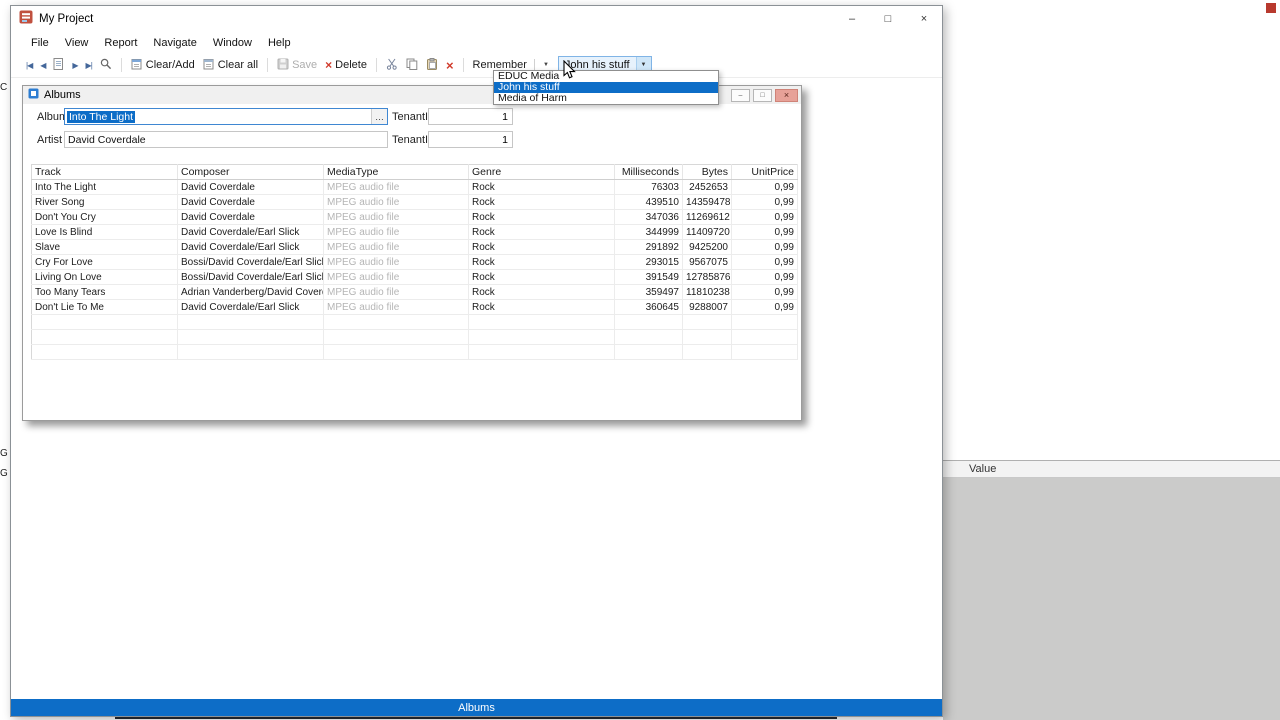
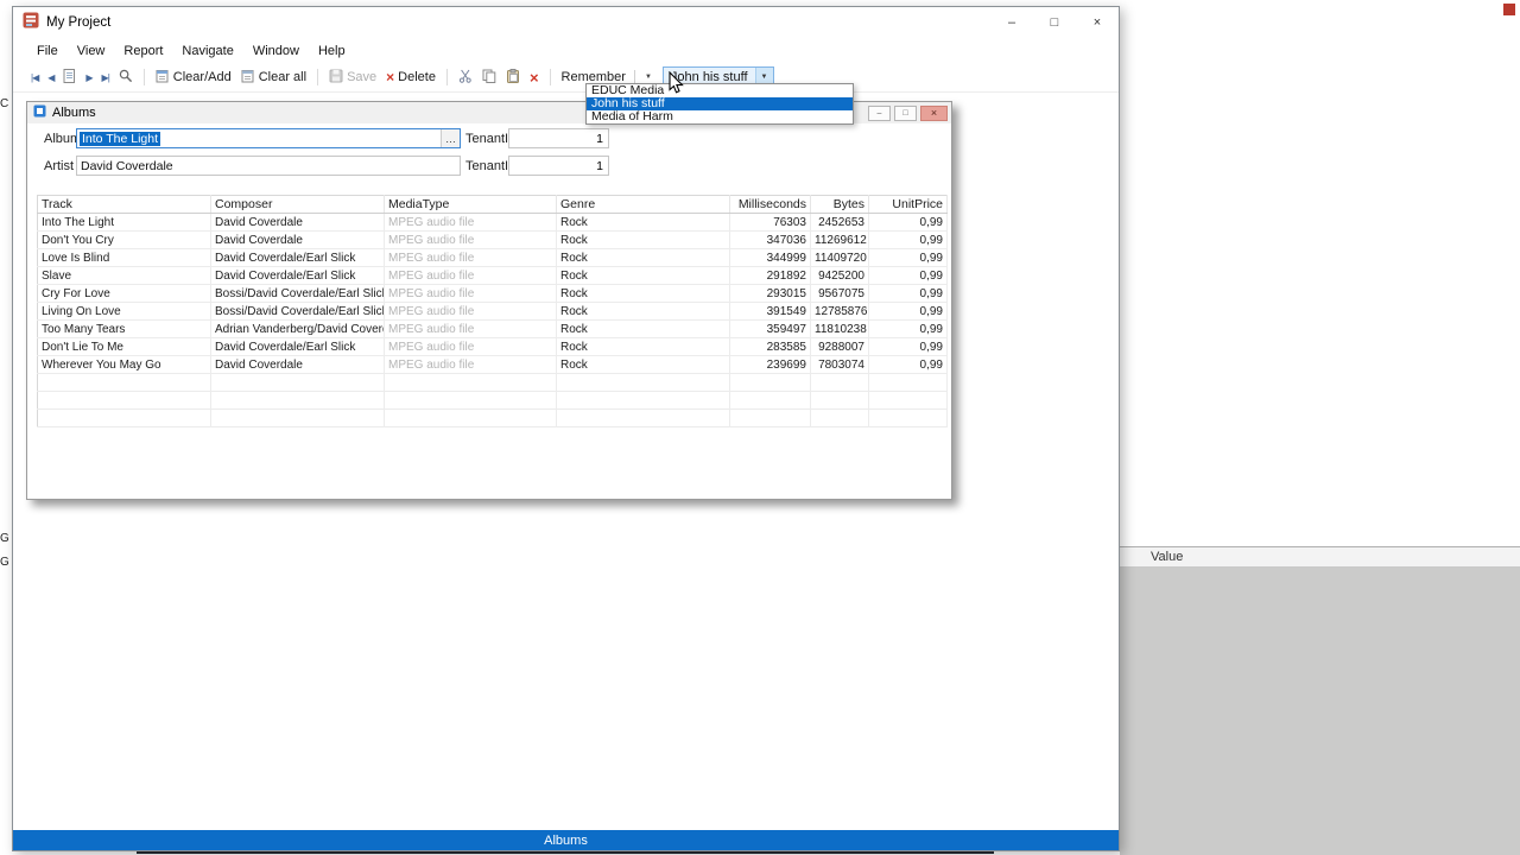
  Value
  C
  G
  G
  My Project
  –
  □
  ×
  File
  View
  Report
  Navigate
  Window
  Help
  |◀
  ◀
  ▶
  ▶|
  Clear/Add
  Clear all
  Save
  ×
  Delete
  ×
  Remember
  ohn his stuff
  Albums
  ×
  Albu
  Into The Light
  …
  TenantI
  1
  Artist
  David Coverdale
  TenantI
  1
  Track	Composer	MediaType	Genre	Milliseconds	Bytes	UnitPrice
  Into The Light	David Coverdale	MPEG audio file	Rock	76303	2452653	0,99
- River Song	David Coverdale	MPEG audio file	Rock	439510	14359478	0,99
  Don't You Cry	David Coverdale	MPEG audio file	Rock	347036	11269612	0,99
  Love Is Blind	David Coverdale/Earl Slick	MPEG audio file	Rock	344999	11409720	0,99
  Slave	David Coverdale/Earl Slick	MPEG audio file	Rock	291892	9425200	0,99
  Cry For Love	Bossi/David Coverdale/Earl Slic	MPEG audio file	Rock	293015	9567075	0,99
  Living On Love	Bossi/David Coverdale/Earl Slic	MPEG audio file	Rock	391549	12785876	0,99
  Too Many Tears	Adrian Vanderberg/David Cover	MPEG audio file	Rock	359497	11810238	0,99
- Don't Lie To Me	David Coverdale/Earl Slick	MPEG audio file	Rock	360645	9288007	0,99
+ Don't Lie To Me	David Coverdale/Earl Slick	MPEG audio file	Rock	283585	9288007	0,99
+ Wherever You May Go	David Coverdale	MPEG audio file	Rock	239699	7803074	0,99
  Albums
  EDUC Media
  John his stuff
  Media of Harm
